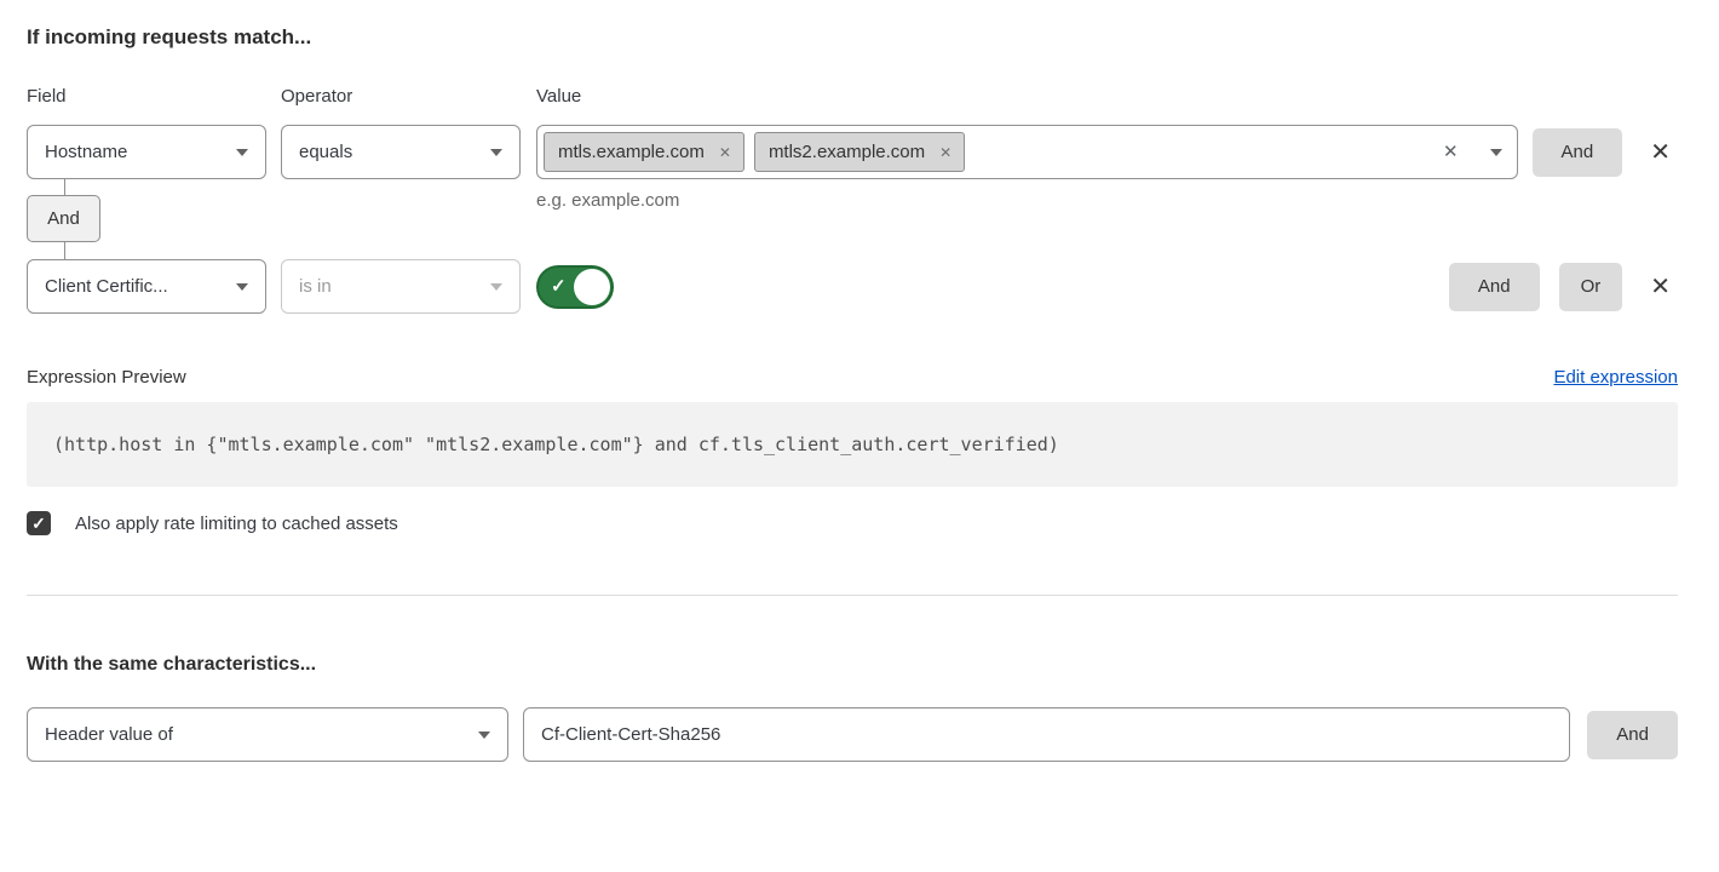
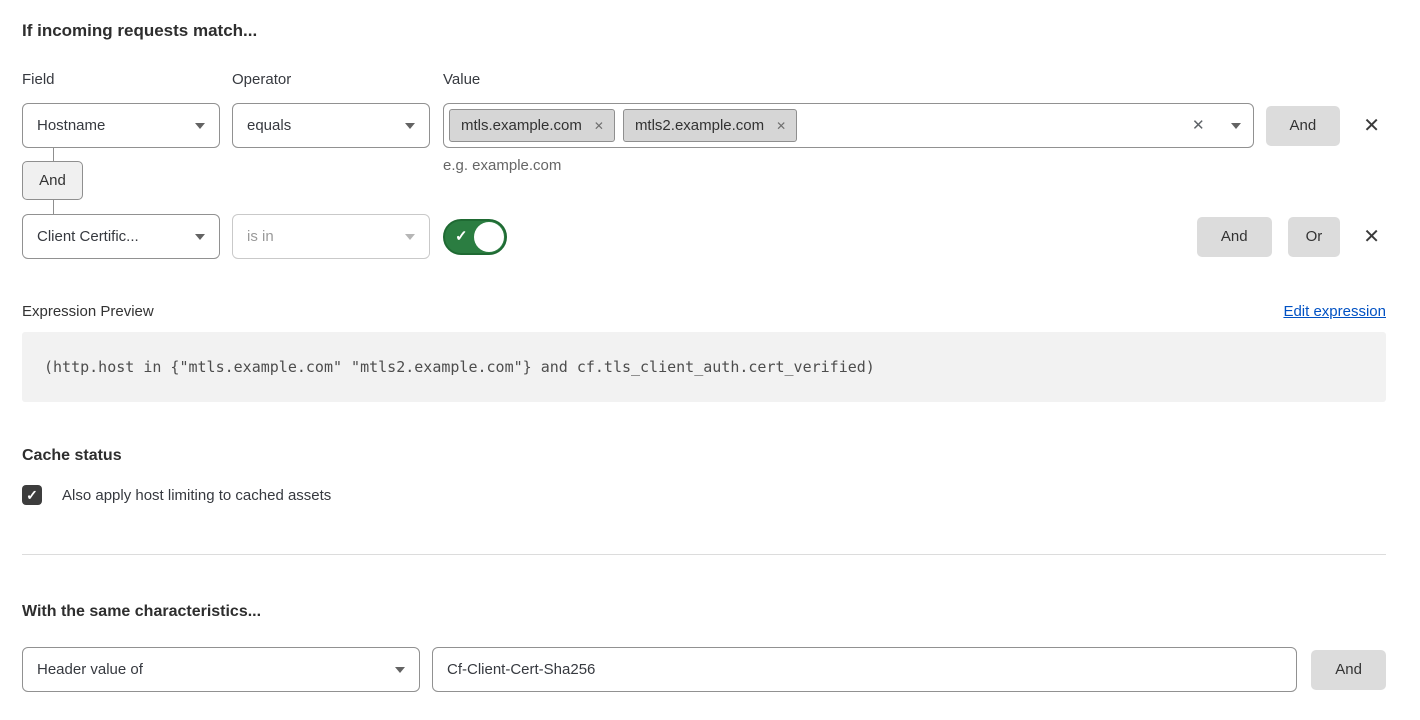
  If incoming requests match...
  Field
  Operator
  Value
  Hostname
  equals
  mtls.example.com
  ✕
  mtls2.example.com
  ✕
  ✕
  And
  ✕
  And
  e.g. example.com
  Client Certific...
  is in
  ✓
  And
  Or
  ✕
  Expression Preview
  Edit expression
  (http.host in {"mtls.example.com" "mtls2.example.com"} and cf.tls_client_auth.cert_verified)
+ Cache status
  ✓
- Also apply rate limiting to cached assets
+ Also apply host limiting to cached assets
  With the same characteristics...
  Header value of
  Cf-Client-Cert-Sha256
  And
